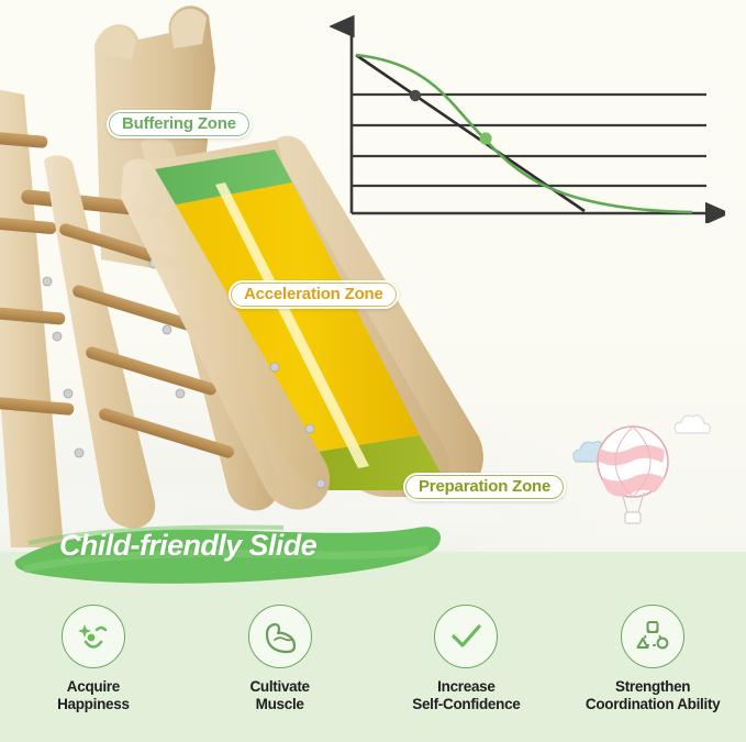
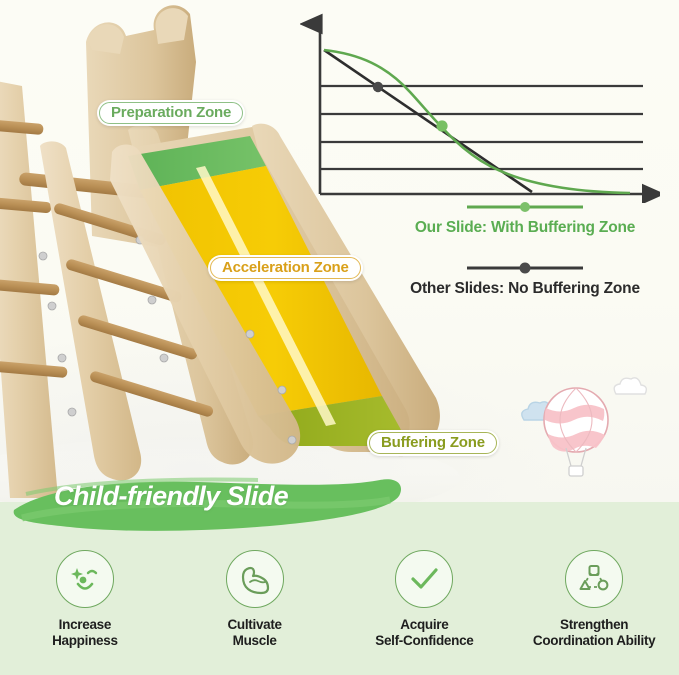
+ Our Slide: With Buffering Zone
+ Other Slides: No Buffering Zone
- Buffering Zone
+ Preparation Zone
  Acceleration Zone
- Preparation Zone
+ Buffering Zone
  Child-friendly Slide
- Acquire
+ Increase
  Happiness
  Cultivate
  Muscle
- Increase
+ Acquire
  Self-Confidence
  Strengthen
  Coordination Ability
